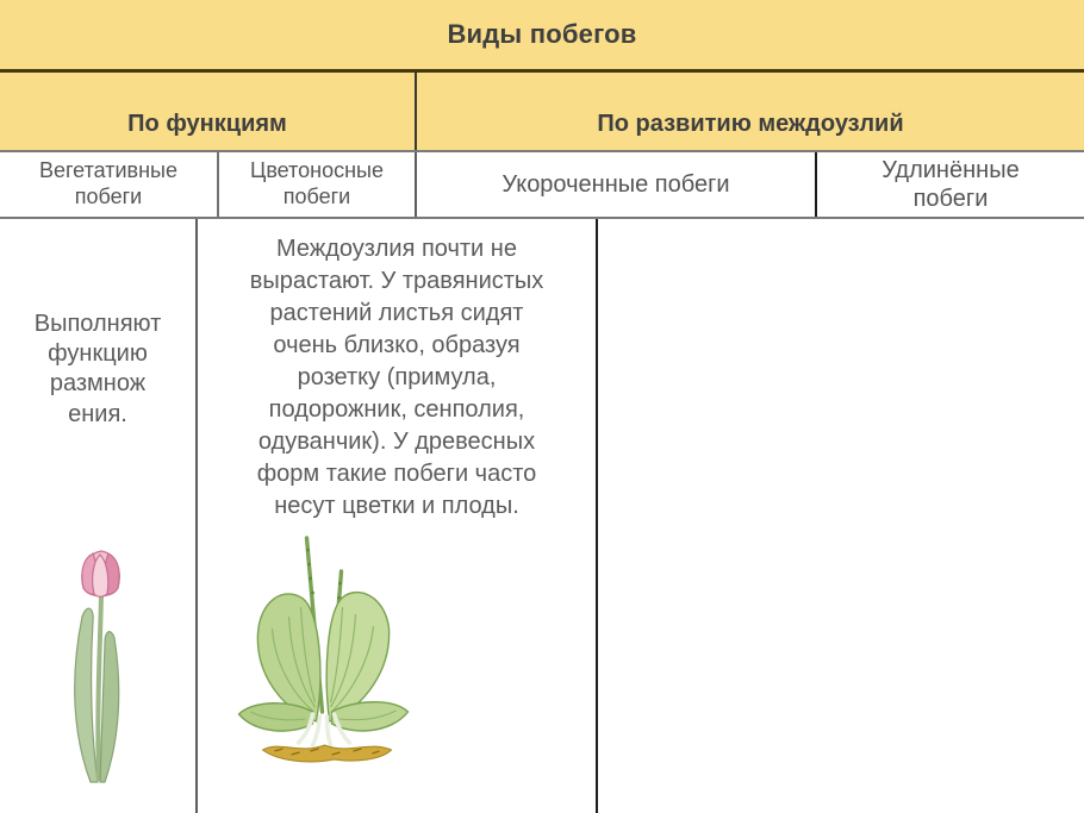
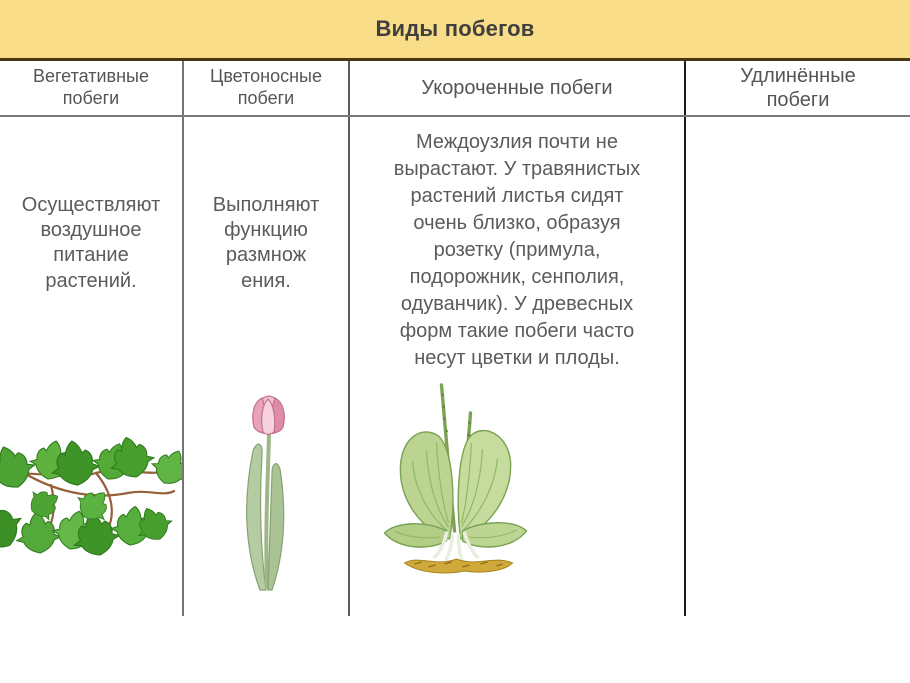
  Виды побегов
- По функциям
- По развитию междоузлий
  Вегетативные
  побеги
  Цветоносные
  побеги
  Укороченные побеги
  Удлинённые
  побеги
+ Осуществляют
+ воздушное
+ питание
+ растений.
  Выполняют
  функцию
  размнож
  ения.
  Междоузлия почти не
  вырастают. У травянистых
  растений листья сидят
  очень близко, образуя
  розетку (примула,
  подорожник, сенполия,
  одуванчик). У древесных
  форм такие побеги часто
  несут цветки и плоды.
